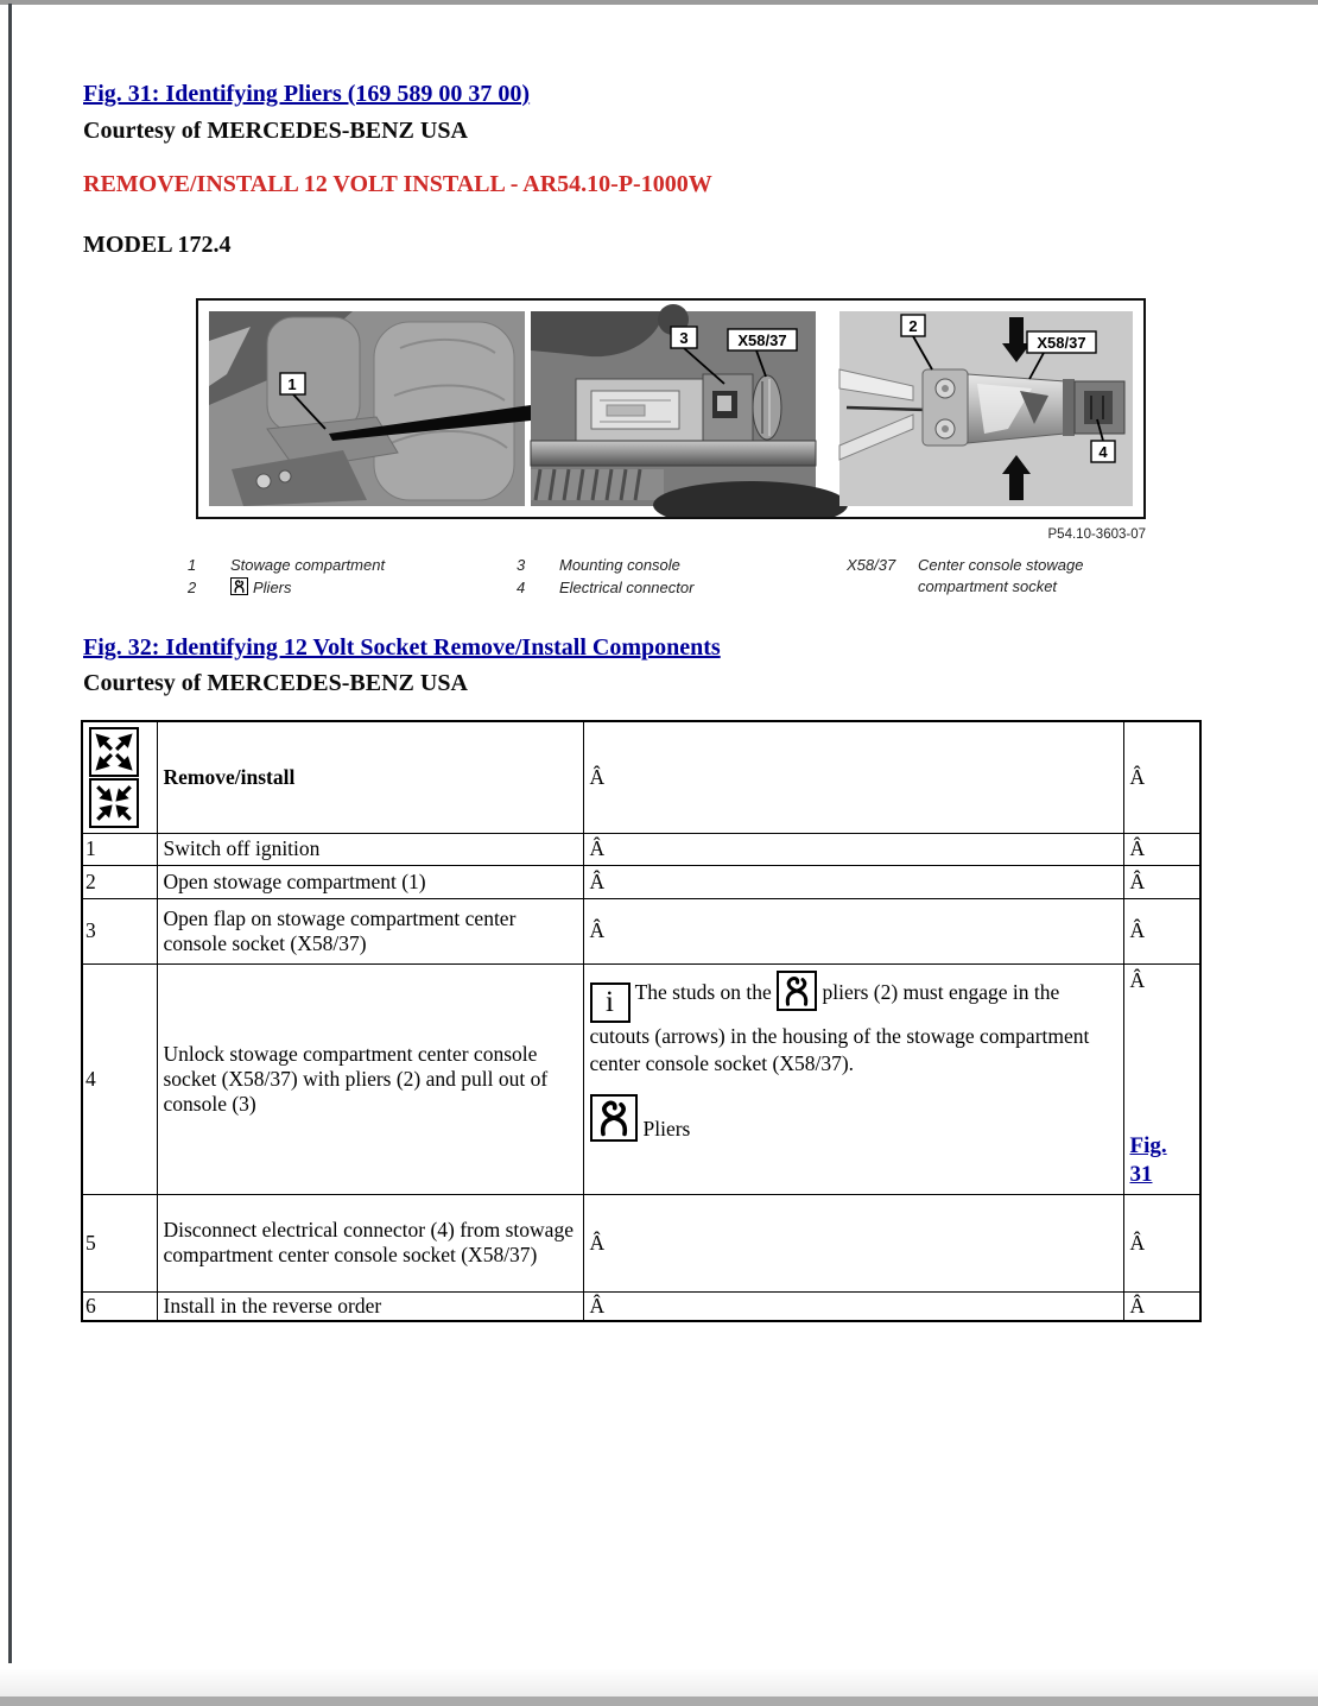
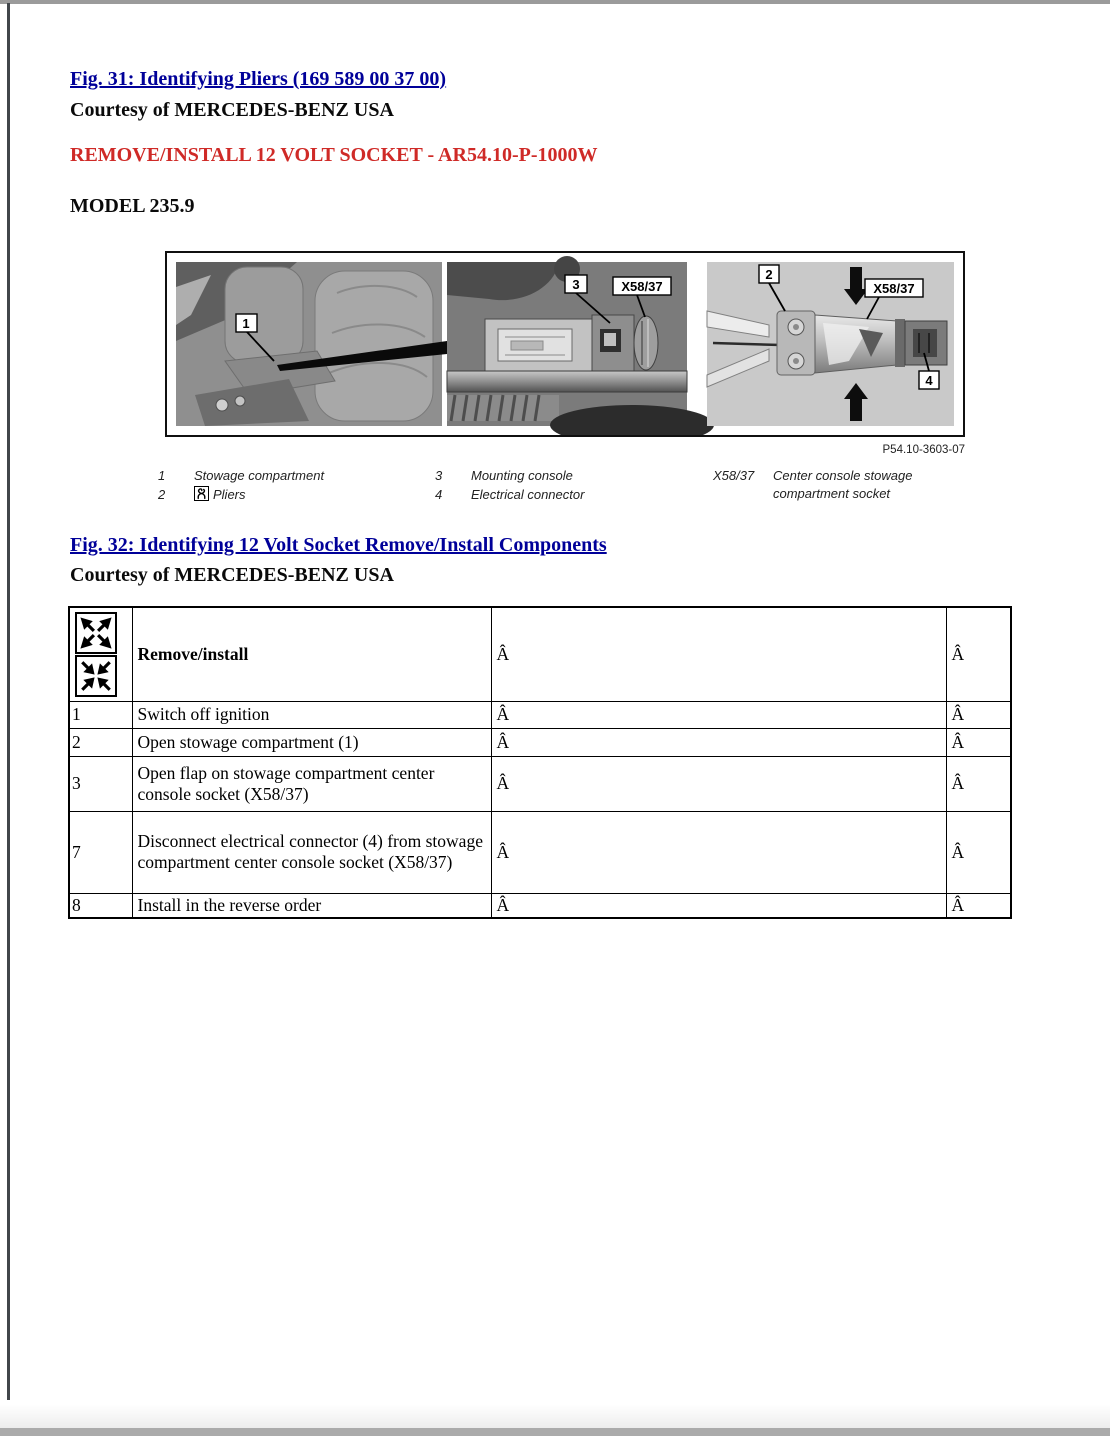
  Fig. 31: Identifying Pliers (169 589 00 37 00)
  Courtesy of MERCEDES-BENZ USA
- REMOVE/INSTALL 12 VOLT INSTALL - AR54.10-P-1000W
+ REMOVE/INSTALL 12 VOLT SOCKET - AR54.10-P-1000W
- MODEL 172.4
+ MODEL 235.9
  1
  3
  X58/37
  2
  X58/37
  4
  P54.10-3603-07
  1
  Stowage compartment
  2
  Pliers
  3
  Mounting console
  4
  Electrical connector
  X58/37
  Center console stowage
  compartment socket
  Fig. 32: Identifying 12 Volt Socket Remove/Install Components
  Courtesy of MERCEDES-BENZ USA
  	Remove/install	Â	Â
  1	Switch off ignition	Â	Â
  2	Open stowage compartment (1)	Â	Â
  3	Open flap on stowage compartment center console socket (X58/37)	Â	Â
- 4	Unlock stowage compartment center console socket (X58/37) with pliers (2) and pull out of console (3)	i The studs on the pliers (2) must engage in the cutouts (arrows) in the housing of the stowage compartment center console socket (X58/37). Pliers	Â Fig. 31
- 5	Disconnect electrical connector (4) from stowage compartment center console socket (X58/37)	Â	Â
+ 7	Disconnect electrical connector (4) from stowage compartment center console socket (X58/37)	Â	Â
- 6	Install in the reverse order	Â	Â
+ 8	Install in the reverse order	Â	Â
